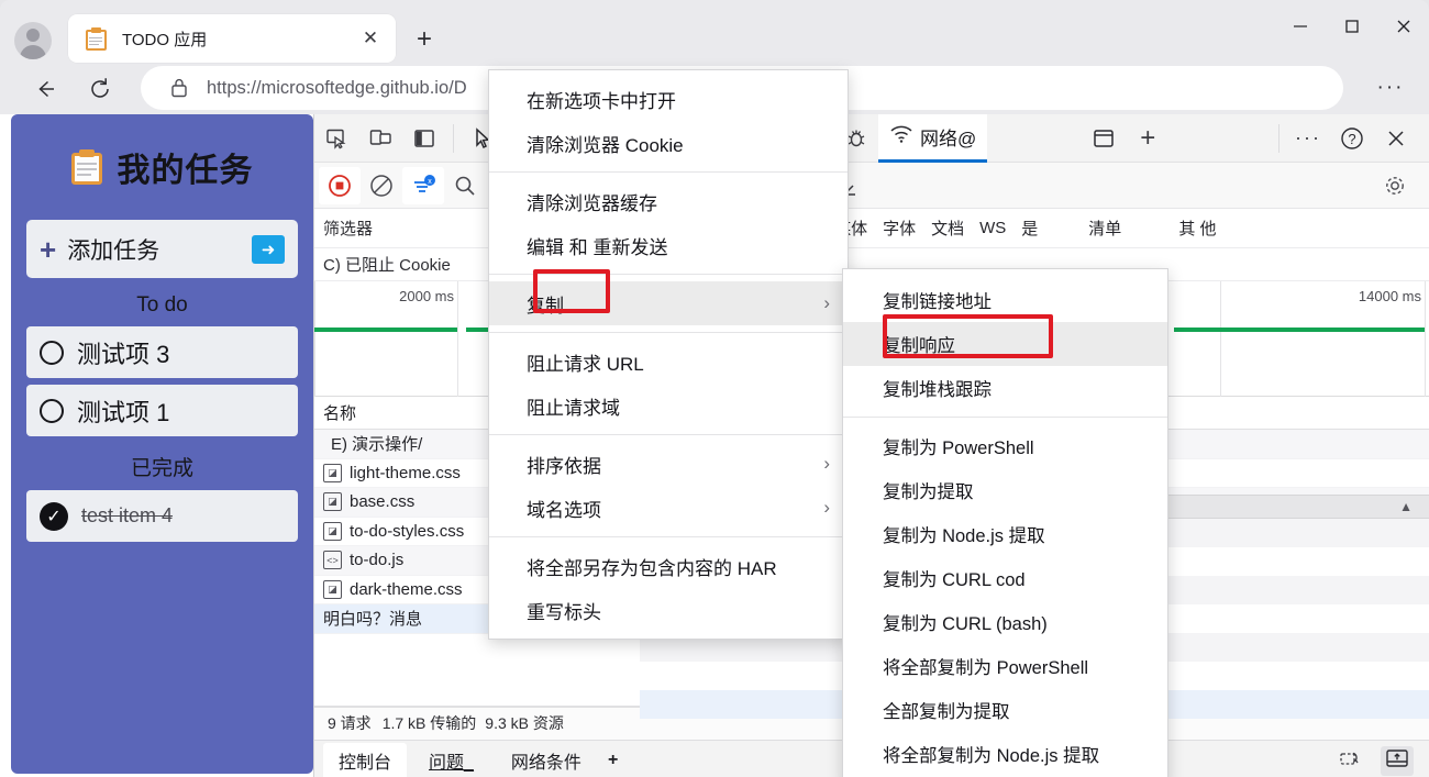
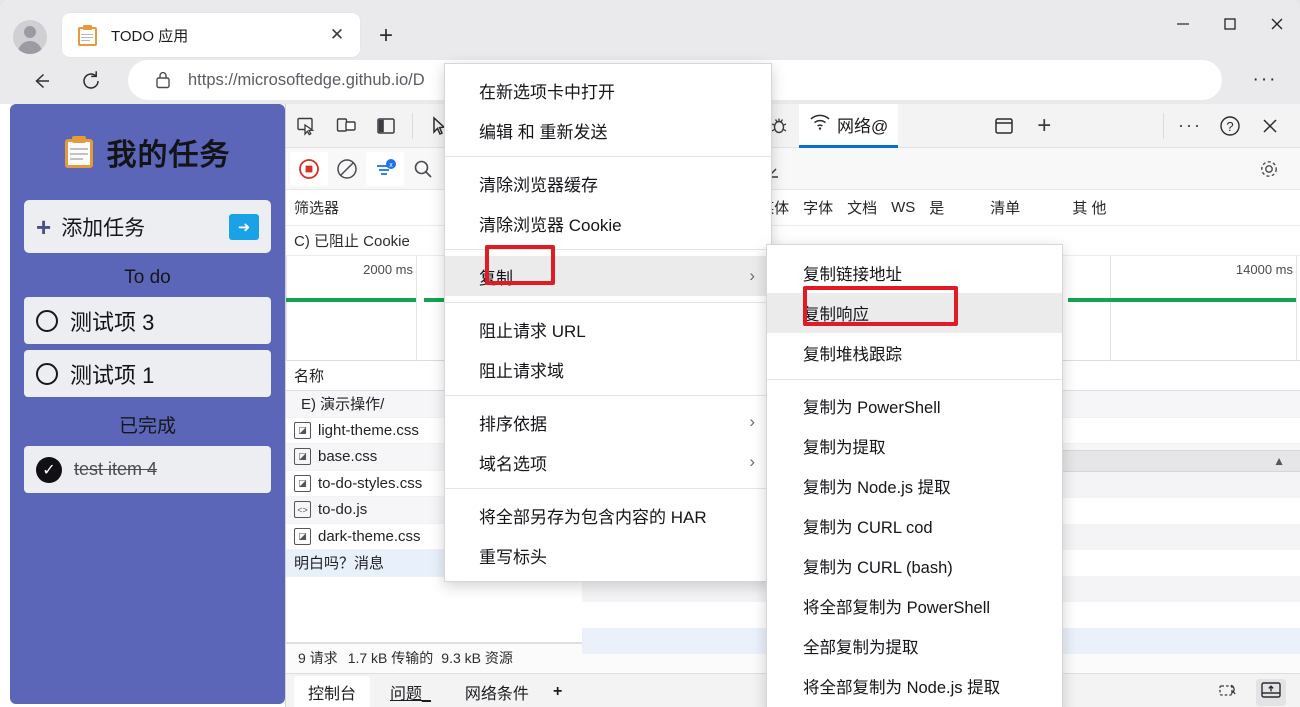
  TODO 应用
  ✕
  +
  https://microsoftedge.github.io/D
  ···
  我的任务
  +
  添加任务
  ➜
  To do
  测试项 3
  测试项 1
  已完成
  ✓
  test item 4
  网络@
  +
  ···
  ?
  筛选器
  字体
  文档
  WS
  是
  清单
  其 他
  C) 已阻止 Cookie
  2000 ms
  14000 ms
  名称
  E) 演示操作/
  ◪
  light-theme.css
  ◪
  base.css
  ◪
  to-do-styles.css
  <>
  to-do.js
  ◪
  dark-theme.css
  明白吗？消息
  9 请求
  1.7 kB 传输的
  9.3 kB 资源
  控制台
  问题_
  网络条件
  +
  ▲
  在新选项卡中打开
- 清除浏览器 Cookie
+ 编辑 和 重新发送
  清除浏览器缓存
- 编辑 和 重新发送
+ 清除浏览器 Cookie
  复制
  ›
  阻止请求 URL
  阻止请求域
  排序依据
  ›
  域名选项
  ›
  将全部另存为包含内容的 HAR
  重写标头
  复制链接地址
  复制响应
  复制堆栈跟踪
  复制为 PowerShell
  复制为提取
  复制为 Node.js 提取
  复制为 CURL cod
  复制为 CURL (bash)
  将全部复制为 PowerShell
  全部复制为提取
  将全部复制为 Node.js 提取
